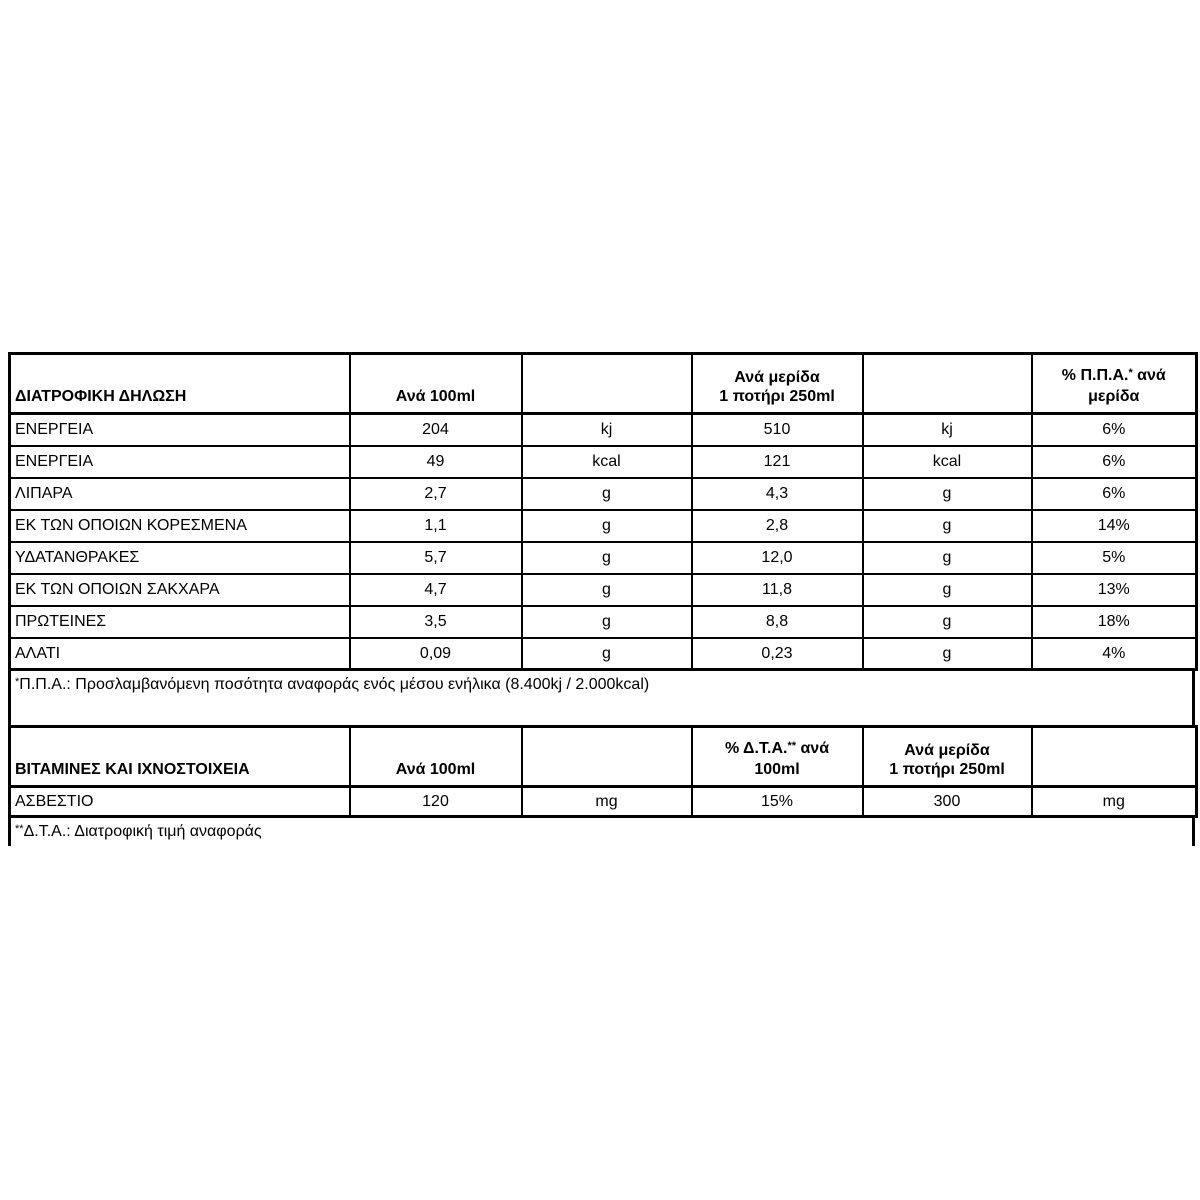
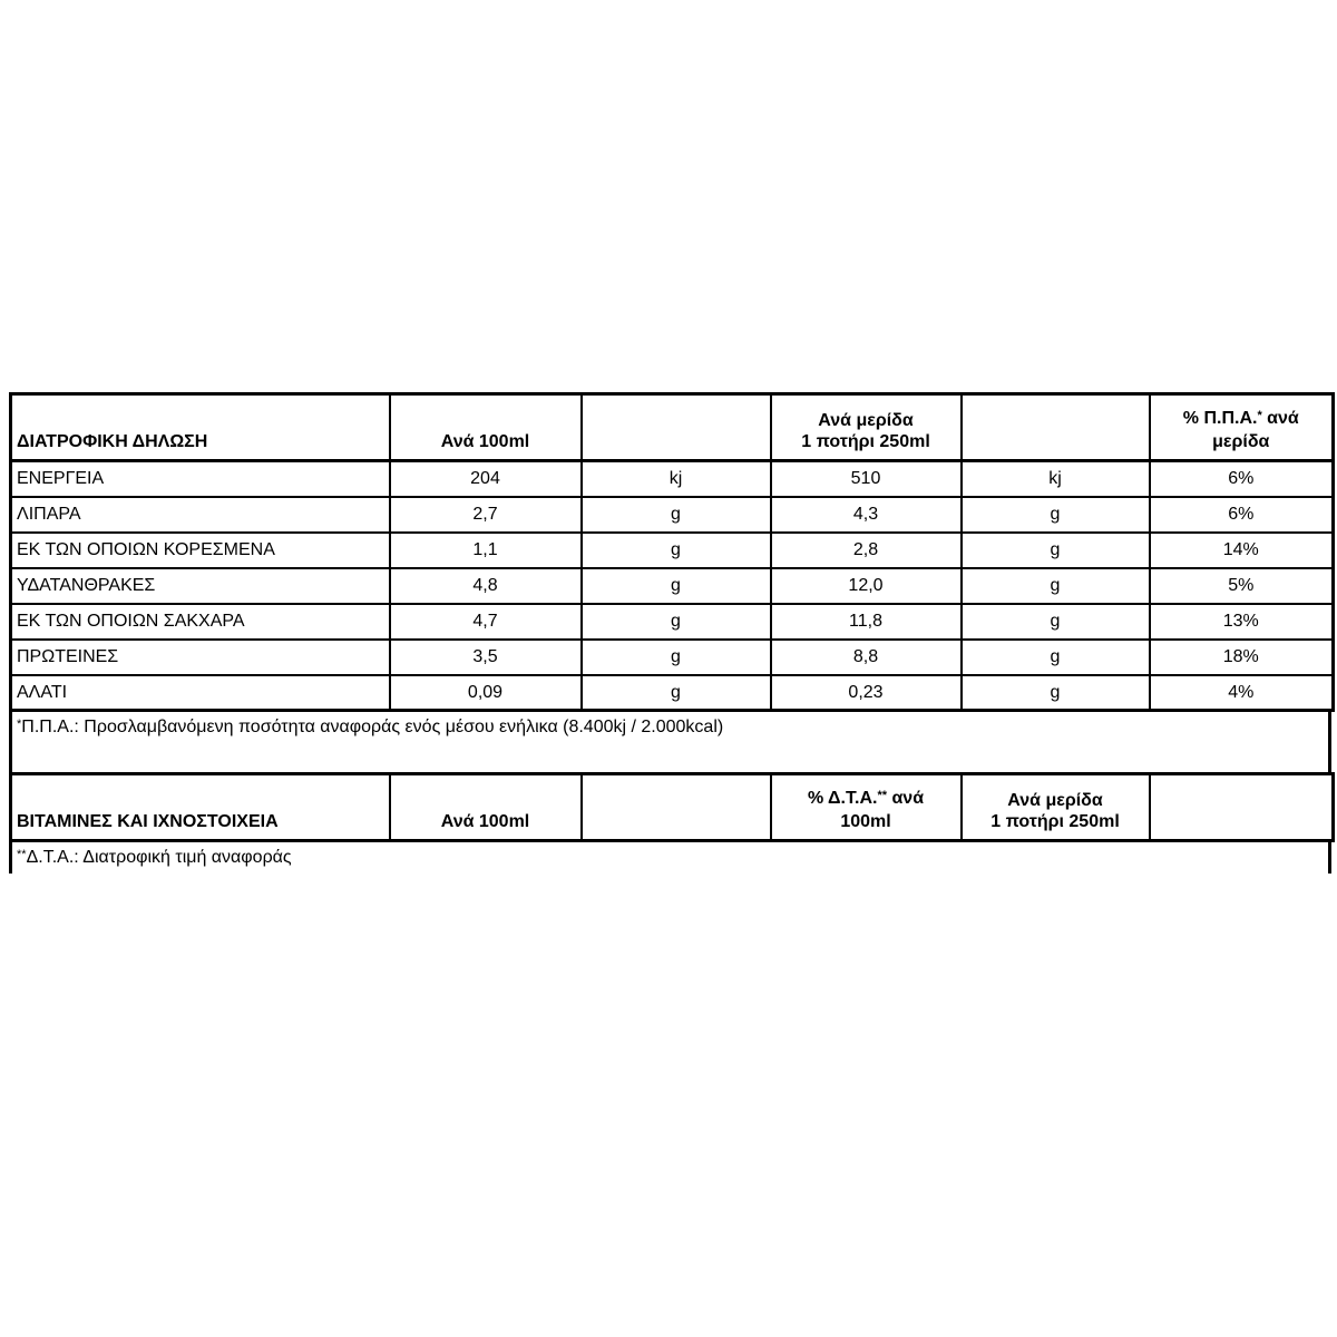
  ΔΙΑΤΡΟΦΙΚΗ ΔΗΛΩΣΗ	Ανά 100ml		Ανά μερίδα 1 ποτήρι 250ml		% Π.Π.Α.* ανά μερίδα
  ΕΝΕΡΓΕΙΑ	204	kj	510	kj	6%
- ΕΝΕΡΓΕΙΑ	49	kcal	121	kcal	6%
  ΛΙΠΑΡΑ	2,7	g	4,3	g	6%
  ΕΚ ΤΩΝ ΟΠΟΙΩΝ ΚΟΡΕΣΜΕΝΑ	1,1	g	2,8	g	14%
- ΥΔΑΤΑΝΘΡΑΚΕΣ	5,7	g	12,0	g	5%
+ ΥΔΑΤΑΝΘΡΑΚΕΣ	4,8	g	12,0	g	5%
  ΕΚ ΤΩΝ ΟΠΟΙΩΝ ΣΑΚΧΑΡΑ	4,7	g	11,8	g	13%
  ΠΡΩΤΕΙΝΕΣ	3,5	g	8,8	g	18%
  ΑΛΑΤΙ	0,09	g	0,23	g	4%
  *Π.Π.Α.: Προσλαμβανόμενη ποσότητα αναφοράς ενός μέσου ενήλικα (8.400kj / 2.000kcal)
  ΒΙΤΑΜΙΝΕΣ ΚΑΙ ΙΧΝΟΣΤΟΙΧΕΙΑ	Ανά 100ml		% Δ.Τ.Α.** ανά 100ml	Ανά μερίδα 1 ποτήρι 250ml
- ΑΣΒΕΣΤΙΟ	120	mg	15%	300	mg
  **Δ.Τ.Α.: Διατροφική τιμή αναφοράς
